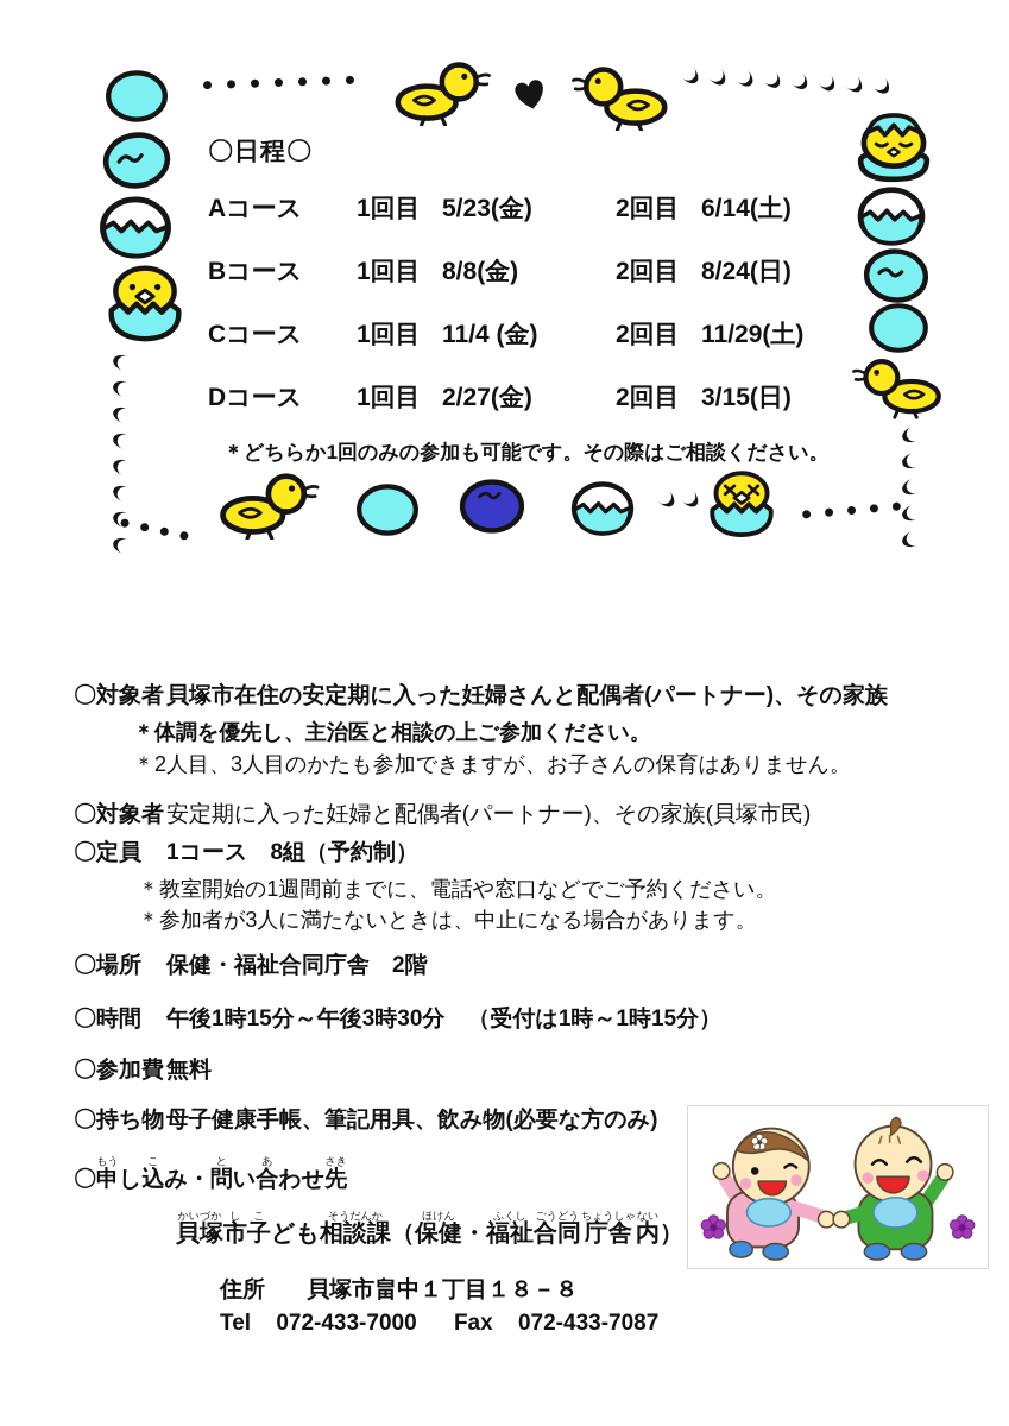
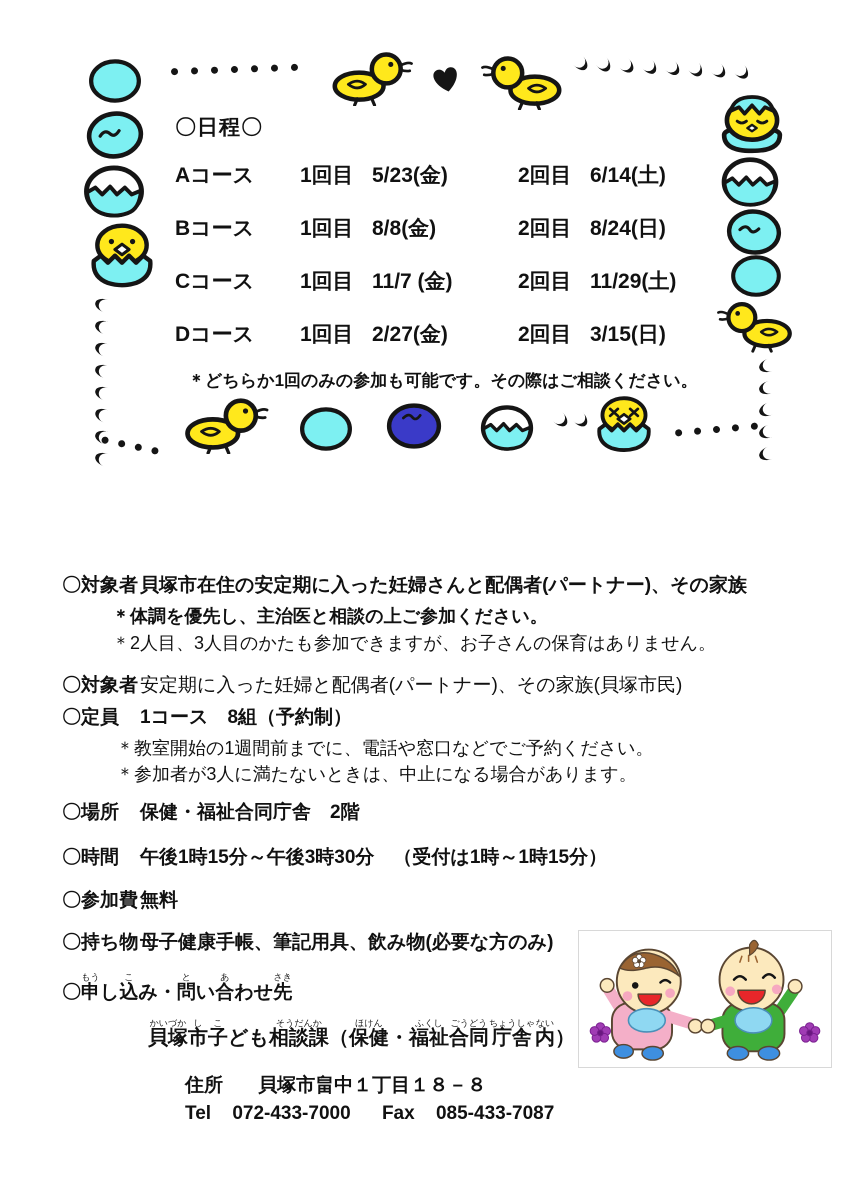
  〇日程〇
  Aコース
  1回目
  5/23(金)
  2回目
  6/14(土)
  Bコース
  1回目
  8/8(金)
  2回目
  8/24(日)
  Cコース
  1回目
- 11/4 (金)
+ 11/7 (金)
  2回目
  11/29(土)
  Dコース
  1回目
  2/27(金)
  2回目
  3/15(日)
  ＊どちらか1回のみの参加も可能です。その際はご相談ください。
  〇対象者
  貝塚市在住の安定期に入った妊婦さんと配偶者(パートナー)、その家族
  ＊体調を優先し、主治医と相談の上ご参加ください。
  ＊2人目、3人目のかたも参加できますが、お子さんの保育はありません。
  〇対象者
  安定期に入った妊婦と配偶者(パートナー)、その家族(貝塚市民)
  〇定員
  1コース 8組（予約制）
  ＊教室開始の1週間前までに、電話や窓口などでご予約ください。
  ＊参加者が3人に満たないときは、中止になる場合があります。
  〇場所
  保健・福祉合同庁舎 2階
  〇時間
  午後1時15分～午後3時30分 （受付は1時～1時15分）
  〇参加費
  無料
  〇持ち物
  母子健康手帳、筆記用具、飲み物(必要な方のみ)
  〇申もうし込こみ・問とい合あわせ先さき
  貝塚かいづか市し子こども相談課そうだんか（保健ほけん・福祉ふくし合同ごうどう庁舎ちょうしゃ内ない）
  住所 貝塚市畠中１丁目１８－８
- Tel 072-433-7000 Fax 072-433-7087
+ Tel 072-433-7000 Fax 085-433-7087
